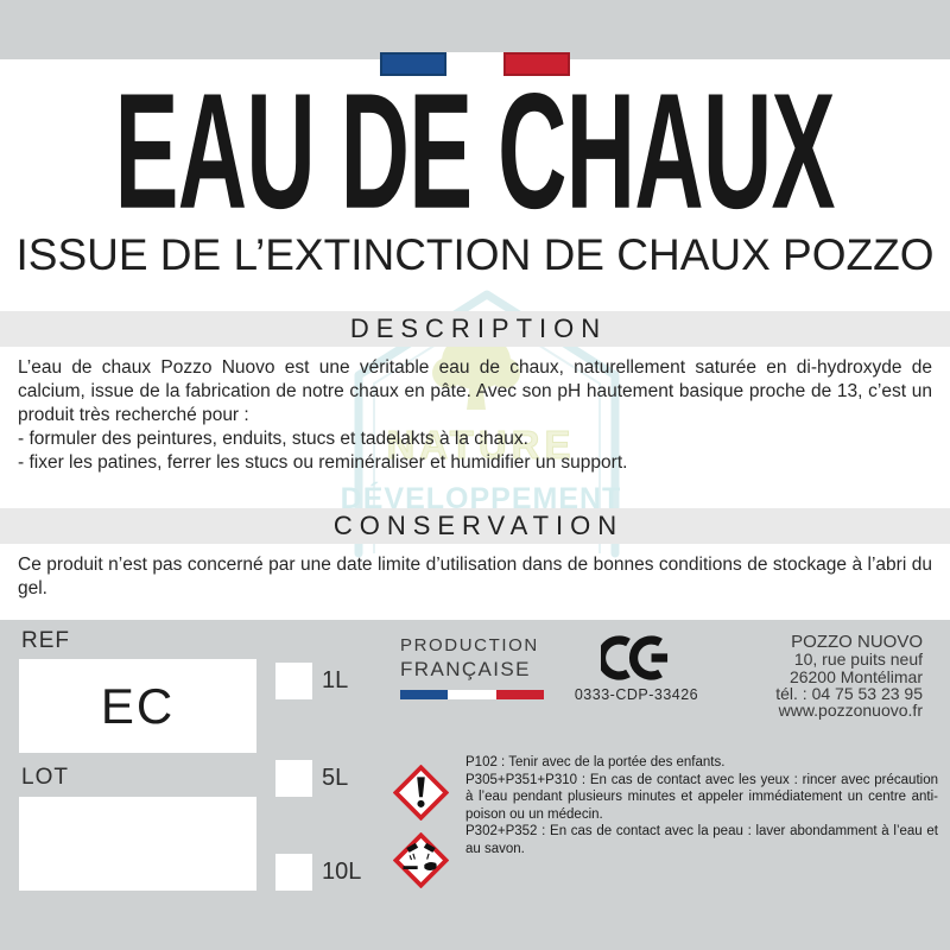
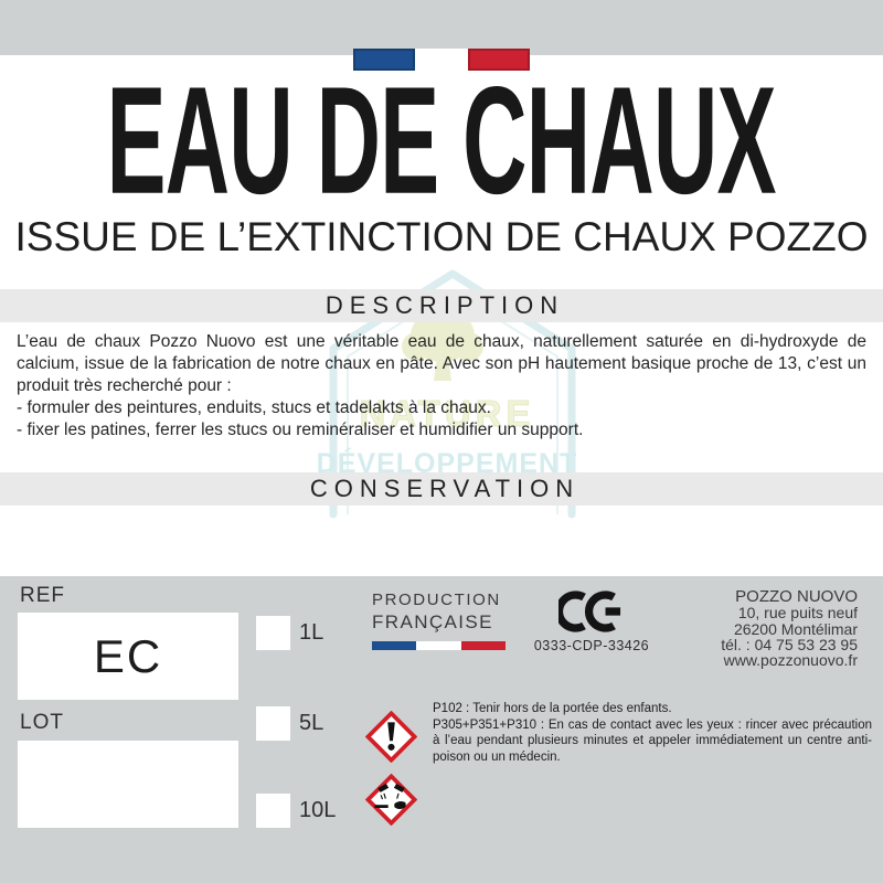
  NATURE
  DÉVELOPPEMENT
  EAU DE CHAUX
  ISSUE DE L’EXTINCTION DE CHAUX POZZO
  DESCRIPTION
  L’eau de chaux Pozzo Nuovo est une véritable eau de chaux, naturellement saturée en di-hydroxyde de calcium, issue de la fabrication de notre chaux en pâte. Avec son pH hautement basique proche de 13, c’est un produit très recherché pour :
  - formuler des peintures, enduits, stucs et tadelakts à la chaux.
  - fixer les patines, ferrer les stucs ou reminéraliser et humidifier un support.
  CONSERVATION
- Ce produit n’est pas concerné par une date limite d’utilisation dans de bonnes conditions de stockage à l’abri du gel.
  REF
  EC
  LOT
  1L
  5L
  10L
  PRODUCTION
  FRANÇAISE
  0333-CDP-33426
  POZZO NUOVO
  10, rue puits neuf
  26200 Montélimar
  tél. : 04 75 53 23 95
  www.pozzonuovo.fr
- P102 : Tenir avec de la portée des enfants.
+ P102 : Tenir hors de la portée des enfants.
  P305+P351+P310 : En cas de contact avec les yeux : rincer avec précaution à l’eau pendant plusieurs minutes et appeler immédiatement un centre anti-poison ou un médecin.
- P302+P352 : En cas de contact avec la peau : laver abondamment à l’eau et au savon.
